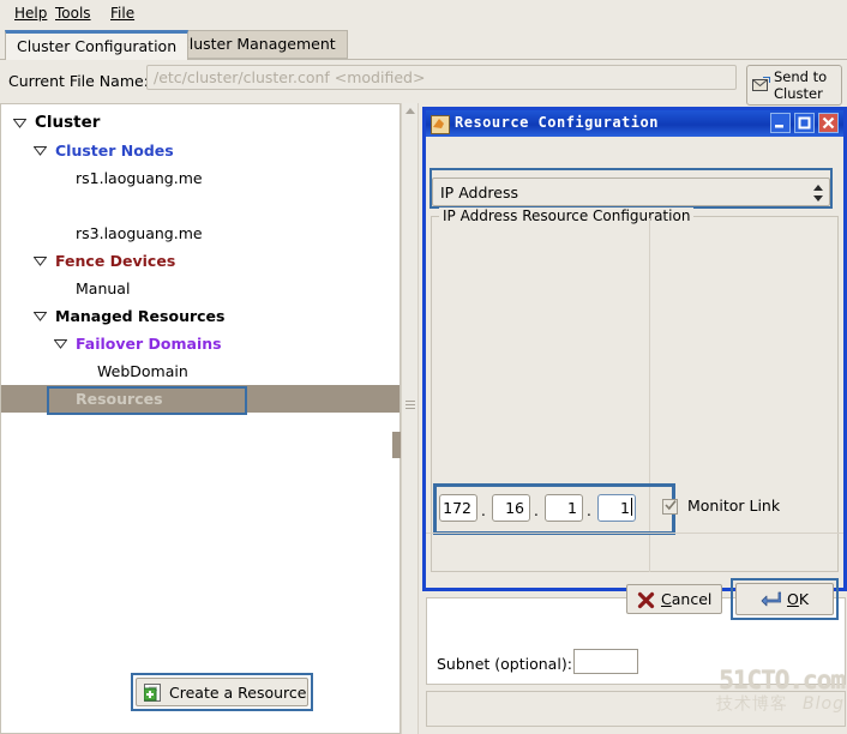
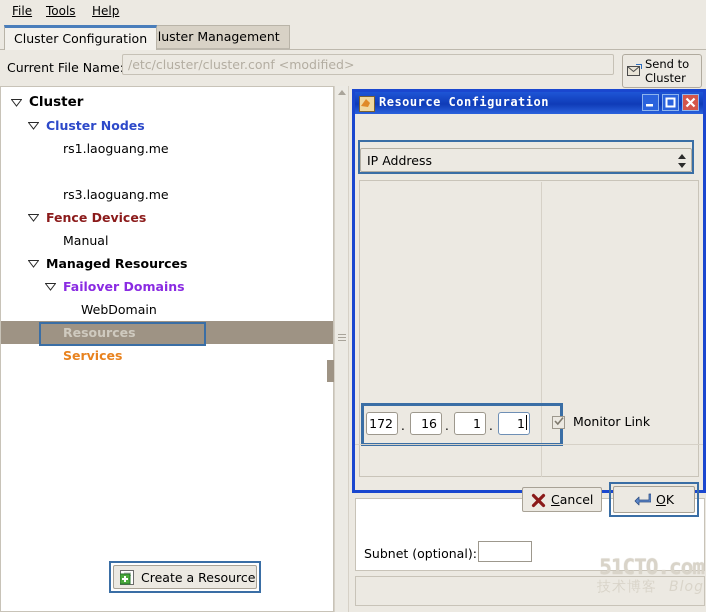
- Help
+ File
  Tools
- File
+ Help
  Cluster Configuration
  luster Management
  Current File Name
  /etc/cluster/cluster.conf <modified>
  Send to
  Cluster
  Cluster
  Cluster Nodes
  rs1.laoguang.me
  rs3.laoguang.me
  Fence Devices
  Manual
  Managed Resources
  Failover Domains
  WebDomain
  Resources
+ Services
  Create a Resource
  51CTO.com
  技术博客 Blog
  Resource Configuration
  IP Address
- IP Address Resource Configuration
  172
  .
  16
  .
  1
  .
  1
  Monitor Link
  Subnet (optional):
  Cancel
  OK
